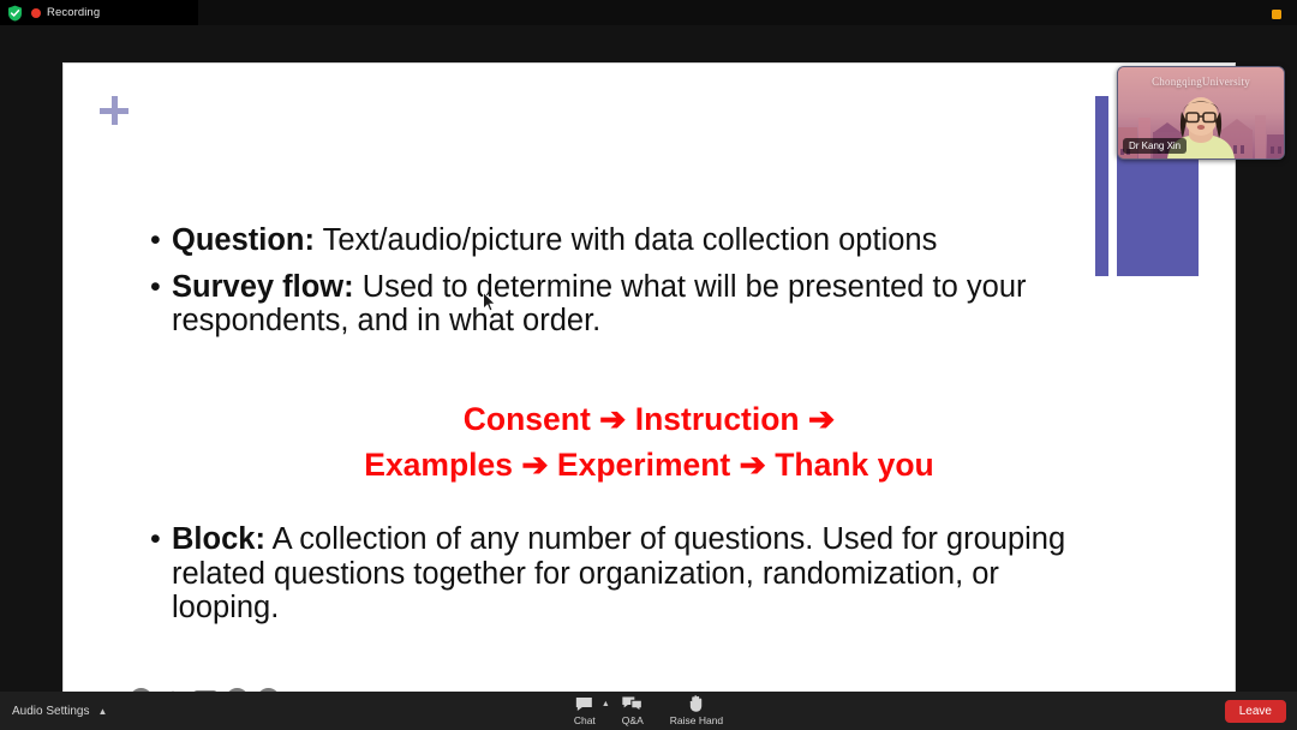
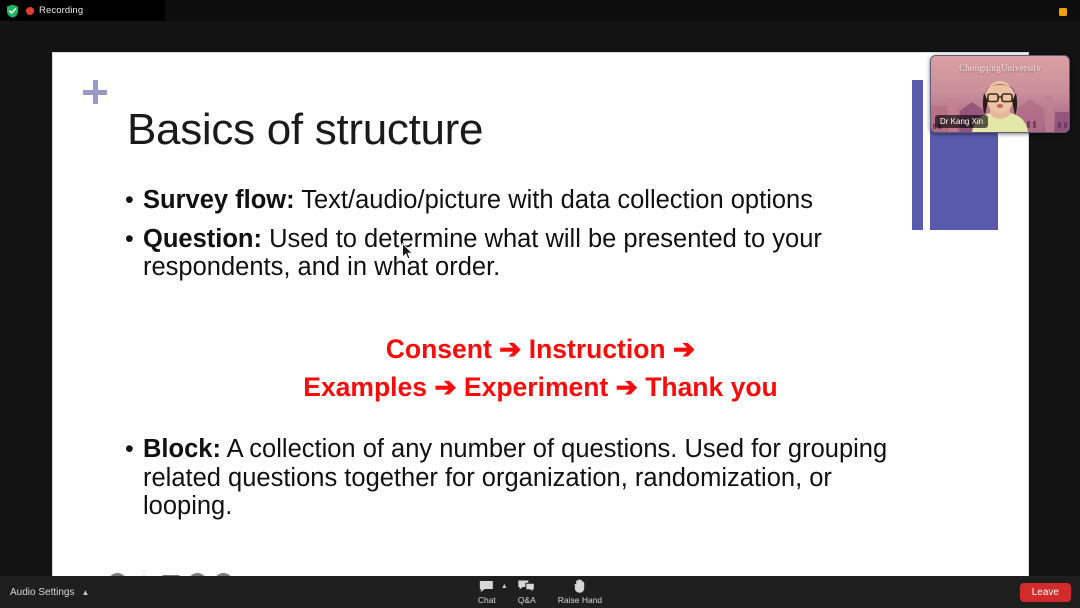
  Recording
+ Basics of structure
  •
- Question: Text/audio/picture with data collection options
+ Survey flow: Text/audio/picture with data collection options
  •
- Survey flow: Used to determine what will be presented to your respondents, and in what order.
+ Question: Used to determine what will be presented to your respondents, and in what order.
  Consent ➔ Instruction ➔
  Examples ➔ Experiment ➔ Thank you
  •
  Block: A collection of any number of questions. Used for grouping related questions together for organization, randomization, or looping.
  ChongqingUniversity
  Dr Kang Xin
  Audio Settings
  ▲
  Chat
  Q&A
  Raise Hand
  Leave
